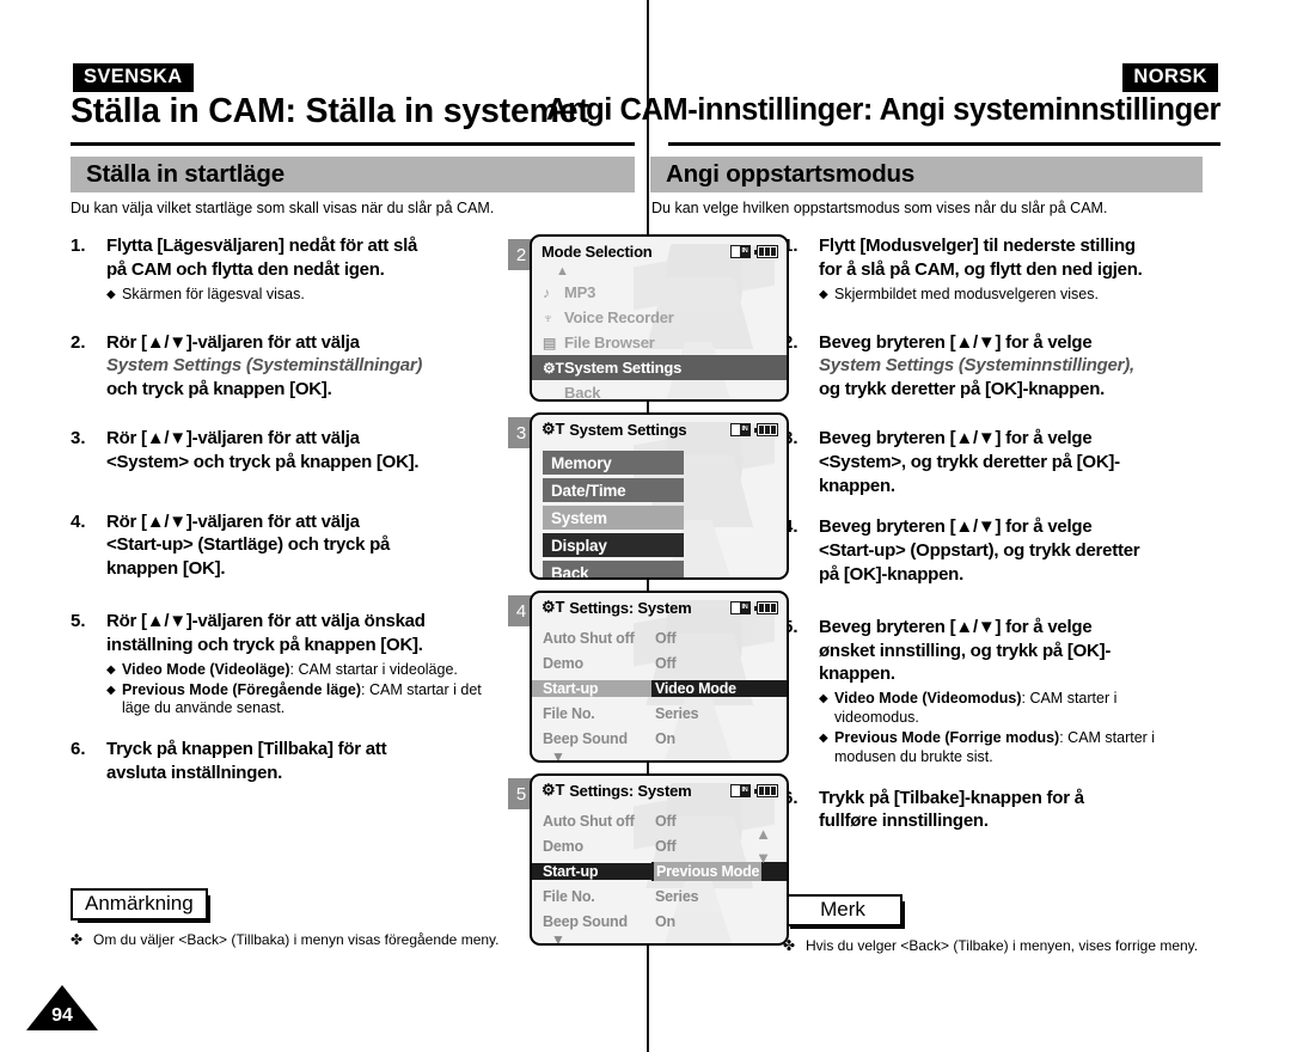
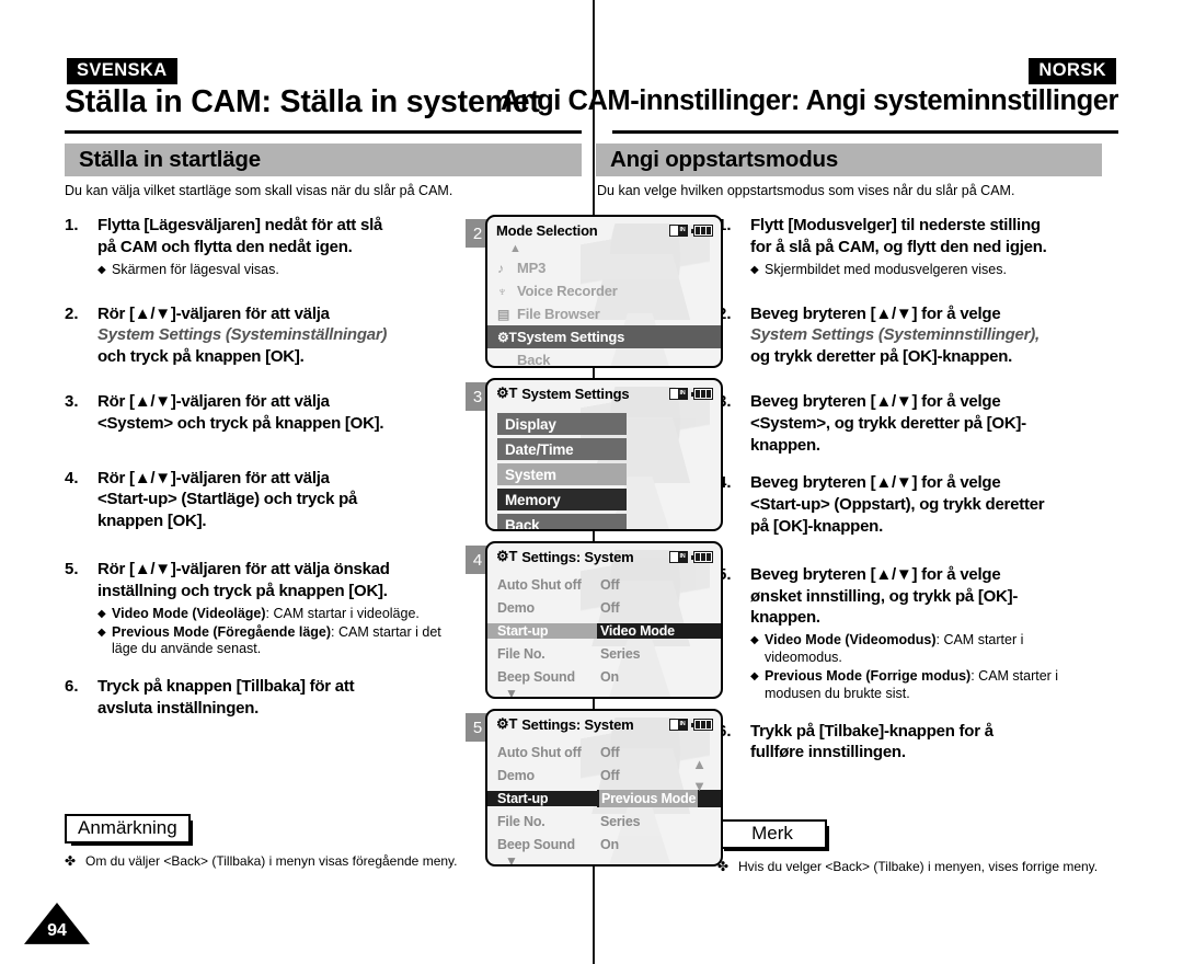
  SVENSKA
  Ställa in CAM: Ställa in systemet
  Ställa in startläge
  Du kan välja vilket startläge som skall visas när du slår på CAM.
  1.
  Flytta [Lägesväljaren] nedåt för att slå
  på CAM och flytta den nedåt igen.
  ◆
  Skärmen för lägesval visas.
  2.
  Rör [▲/▼]-väljaren för att välja
  System Settings (Systeminställningar)
  och tryck på knappen [OK].
  3.
  Rör [▲/▼]-väljaren för att välja
  <System> och tryck på knappen [OK].
  4.
  Rör [▲/▼]-väljaren för att välja
  <Start-up> (Startläge) och tryck på
  knappen [OK].
  5.
  Rör [▲/▼]-väljaren för att välja önskad
  inställning och tryck på knappen [OK].
  ◆
  Video Mode (Videoläge): CAM startar i videoläge.
  ◆
  Previous Mode (Föregående läge): CAM startar i det läge du använde senast.
  6.
  Tryck på knappen [Tillbaka] för att
  avsluta inställningen.
  Anmärkning
  ✤
  Om du väljer <Back> (Tillbaka) i menyn visas föregående meny.
  NORSK
  Angi CAM-innstillinger: Angi systeminnstillinger
  Angi oppstartsmodus
  Du kan velge hvilken oppstartsmodus som vises når du slår på CAM.
  Flytt [Modusvelger] til nederste stilling
  for å slå på CAM, og flytt den ned igjen.
  ◆
  Skjermbildet med modusvelgeren vises.
  Beveg bryteren [▲/▼] for å velge
  System Settings (Systeminnstillinger),
  og trykk deretter på [OK]-knappen.
  Beveg bryteren [▲/▼] for å velge
  <System>, og trykk deretter på [OK]-
  knappen.
  Beveg bryteren [▲/▼] for å velge
  <Start-up> (Oppstart), og trykk deretter
  på [OK]-knappen.
  Beveg bryteren [▲/▼] for å velge
  ønsket innstilling, og trykk på [OK]-
  knappen.
  ◆
  Video Mode (Videomodus): CAM starter i videomodus.
  ◆
  Previous Mode (Forrige modus): CAM starter i modusen du brukte sist.
  Trykk på [Tilbake]-knappen for å
  fullføre innstillingen.
  Merk
  ✤
  Hvis du velger <Back> (Tilbake) i menyen, vises forrige meny.
  2
  Mode Selection
  ▲
  ♪
  MP3
  ♆
  Voice Recorder
  ▤
  File Browser
  ⚙T
  System Settings
  Back
  3
  ⚙T
  System Settings
- Memory
+ Display
  Date/Time
  System
- Display
+ Memory
  Back
  4
  ⚙T
  Settings: System
  Auto Shut off
  Off
  Demo
  Off
  Start-up
  Video Mode
  File No.
  Series
  Beep Sound
  On
  ▼
  5
  ⚙T
  Settings: System
  ▲
  ▼
  Auto Shut off
  Off
  Demo
  Off
  Start-up
  Previous Mode
  File No.
  Series
  Beep Sound
  On
  ▼
  94
